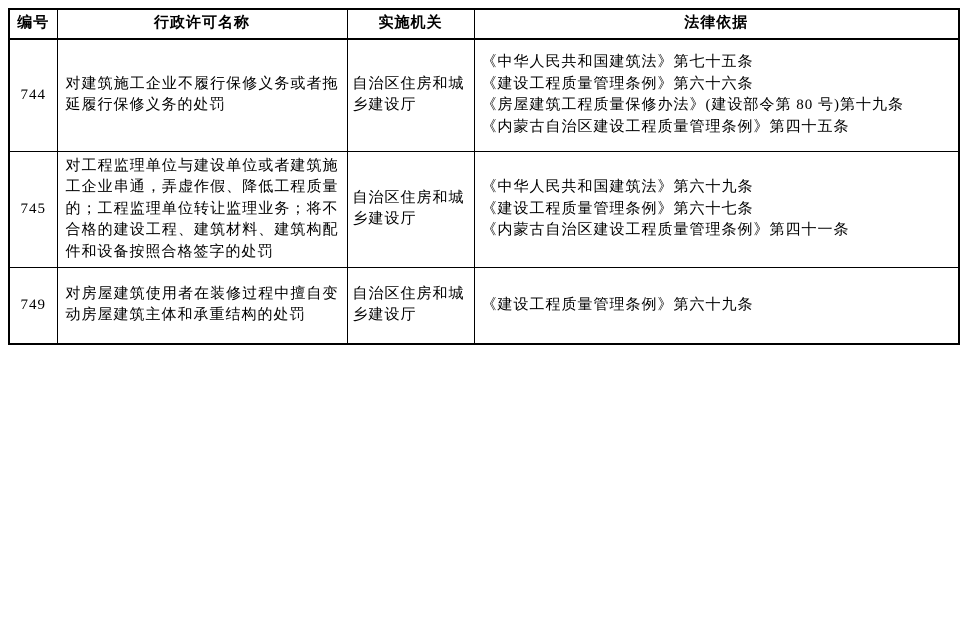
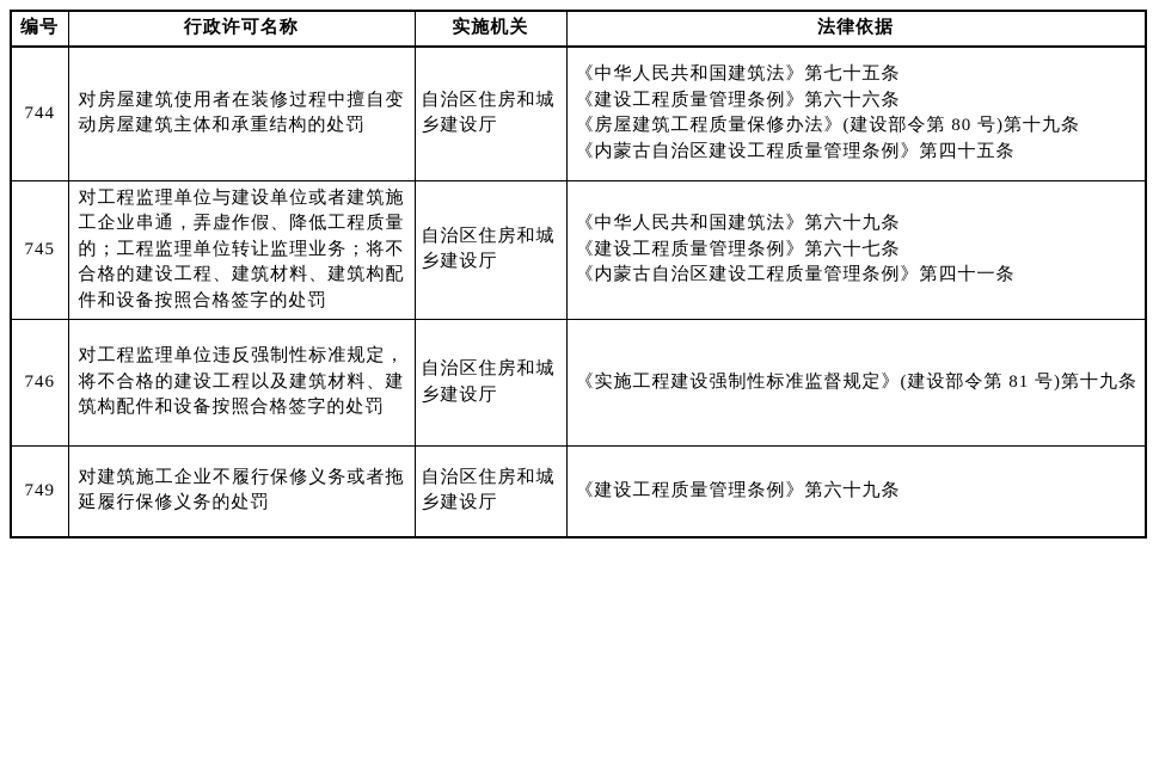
  编号	行政许可名称	实施机关	法律依据
- 744	对建筑施工企业不履行保修义务或者拖延履行保修义务的处罚	自治区住房和城乡建设厅	《中华人民共和国建筑法》第七十五条 《建设工程质量管理条例》第六十六条 《房屋建筑工程质量保修办法》(建设部令第 80 号)第十九条 《内蒙古自治区建设工程质量管理条例》第四十五条
+ 744	对房屋建筑使用者在装修过程中擅自变动房屋建筑主体和承重结构的处罚	自治区住房和城乡建设厅	《中华人民共和国建筑法》第七十五条 《建设工程质量管理条例》第六十六条 《房屋建筑工程质量保修办法》(建设部令第 80 号)第十九条 《内蒙古自治区建设工程质量管理条例》第四十五条
  745	对工程监理单位与建设单位或者建筑施工企业串通，弄虚作假、降低工程质量的；工程监理单位转让监理业务；将不合格的建设工程、建筑材料、建筑构配件和设备按照合格签字的处罚	自治区住房和城乡建设厅	《中华人民共和国建筑法》第六十九条 《建设工程质量管理条例》第六十七条 《内蒙古自治区建设工程质量管理条例》第四十一条
+ 746	对工程监理单位违反强制性标准规定，将不合格的建设工程以及建筑材料、建筑构配件和设备按照合格签字的处罚	自治区住房和城乡建设厅	《实施工程建设强制性标准监督规定》(建设部令第 81 号)第十九条
- 749	对房屋建筑使用者在装修过程中擅自变动房屋建筑主体和承重结构的处罚	自治区住房和城乡建设厅	《建设工程质量管理条例》第六十九条
+ 749	对建筑施工企业不履行保修义务或者拖延履行保修义务的处罚	自治区住房和城乡建设厅	《建设工程质量管理条例》第六十九条
